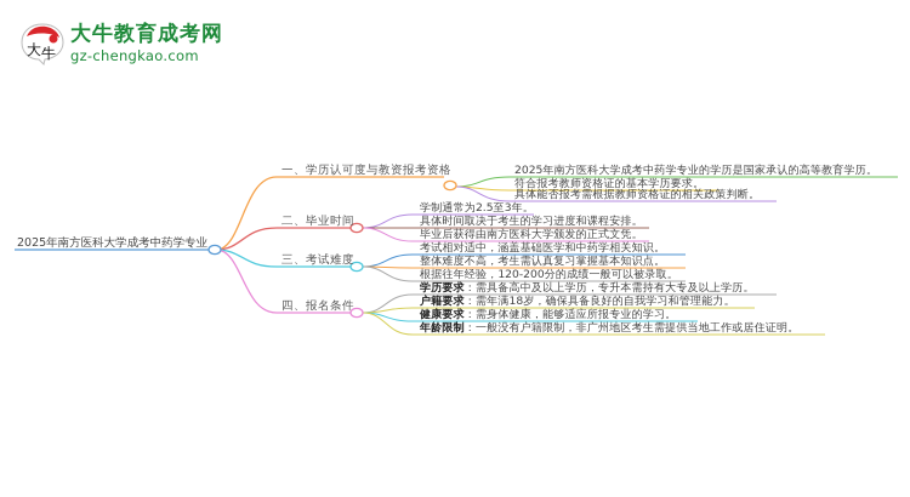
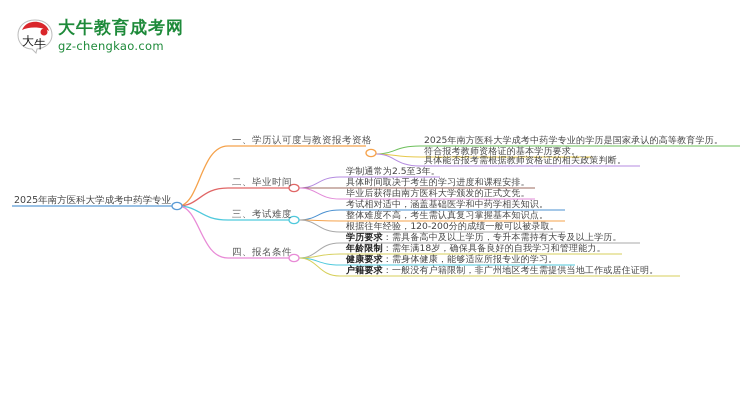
  大
  牛
  大牛教育成考网
  gz-chengkao.com
  2025年南方医科大学成考中药学专业
  一、学历认可度与教资报考资格
  二、毕业时间
  三、考试难度
  四、报名条件
  2025年南方医科大学成考中药学专业的学历是国家承认的高等教育学历。
  符合报考教师资格证的基本学历要求。
  具体能否报考需根据教师资格证的相关政策判断。
  学制通常为2.5至3年。
  具体时间取决于考生的学习进度和课程安排。
  毕业后获得由南方医科大学颁发的正式文凭。
  考试相对适中，涵盖基础医学和中药学相关知识。
  整体难度不高，考生需认真复习掌握基本知识点。
  根据往年经验，120-200分的成绩一般可以被录取。
  学历要求：需具备高中及以上学历，专升本需持有大专及以上学历。
- 户籍要求：需年满18岁，确保具备良好的自我学习和管理能力。
+ 年龄限制：需年满18岁，确保具备良好的自我学习和管理能力。
  健康要求：需身体健康，能够适应所报专业的学习。
- 年龄限制：一般没有户籍限制，非广州地区考生需提供当地工作或居住证明。
+ 户籍要求：一般没有户籍限制，非广州地区考生需提供当地工作或居住证明。
